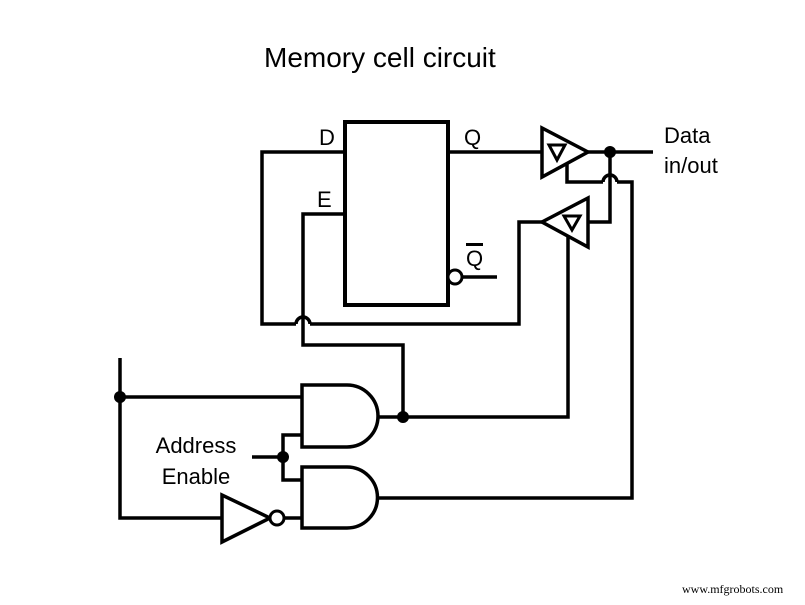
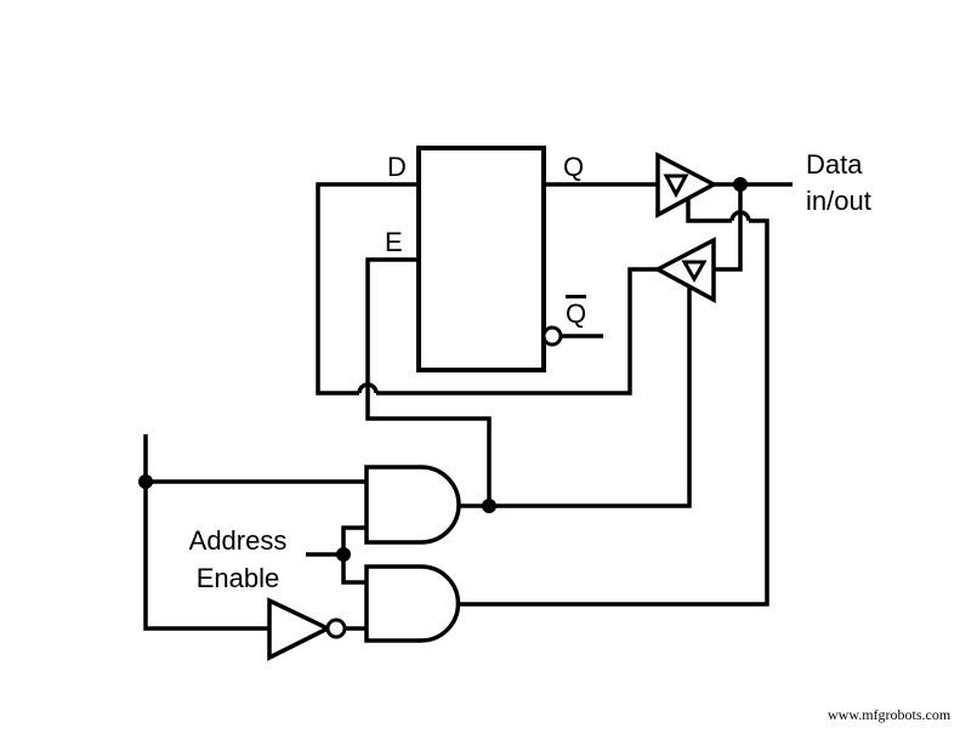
- Memory cell circuit
  D
  Q
  E
  Q
  Data
  in/out
  Address
  Enable
  www.mfgrobots.com
